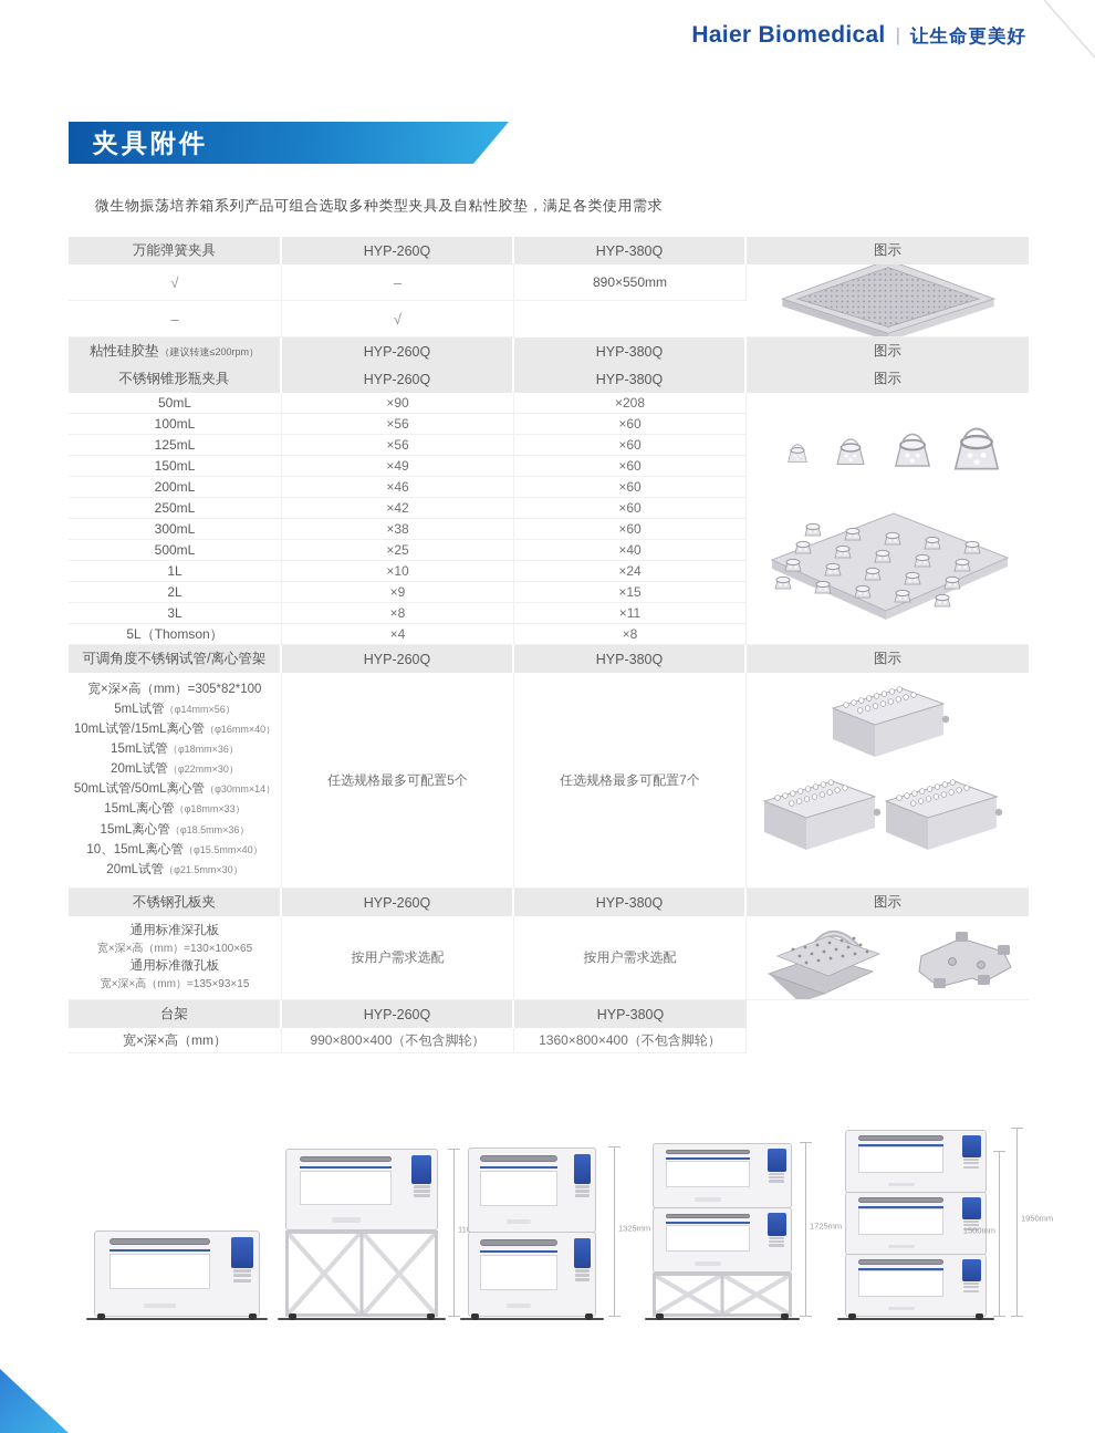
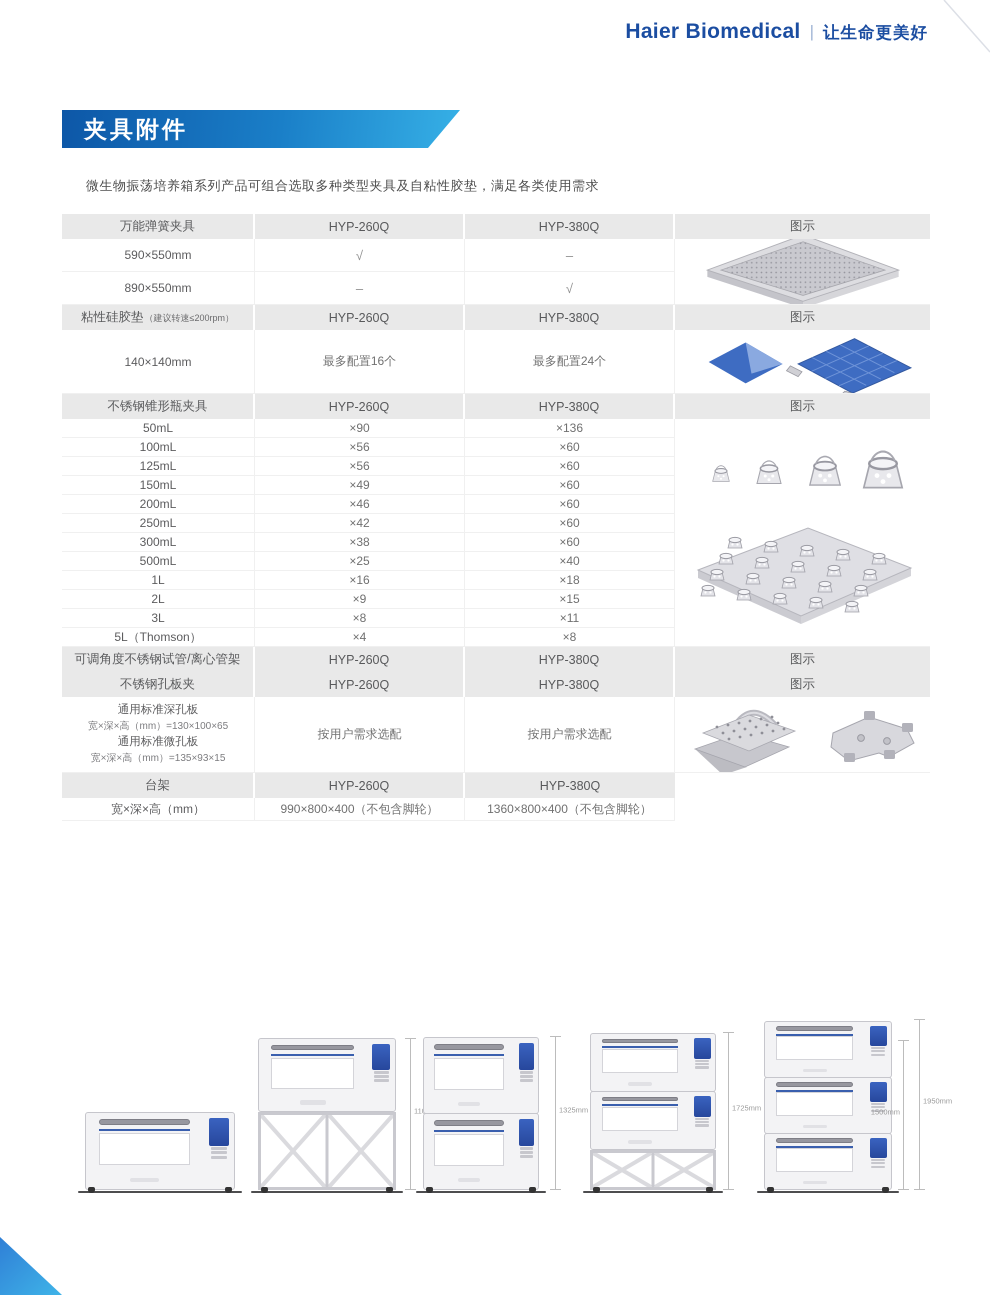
  Haier Biomedical
  |
  让生命更美好
  夹具附件
  微生物振荡培养箱系列产品可组合选取多种类型夹具及自粘性胶垫，满足各类使用需求
  万能弹簧夹具
  HYP-260Q
  HYP-380Q
  图示
+ 590×550mm
  √
  –
  890×550mm
  –
  √
  粘性硅胶垫
  （建议转速≤200rpm）
  HYP-260Q
  HYP-380Q
  图示
+ 140×140mm
+ 最多配置16个
+ 最多配置24个
  不锈钢锥形瓶夹具
  HYP-260Q
  HYP-380Q
  图示
  50mL
  ×90
- ×208
+ ×136
  100mL
  ×56
  ×60
  125mL
  ×56
  ×60
  150mL
  ×49
  ×60
  200mL
  ×46
  ×60
  250mL
  ×42
  ×60
  300mL
  ×38
  ×60
  500mL
  ×25
  ×40
  1L
- ×10
+ ×16
- ×24
+ ×18
  2L
  ×9
  ×15
  3L
  ×8
  ×11
  5L（Thomson）
  ×4
  ×8
  可调角度不锈钢试管/离心管架
  HYP-260Q
  HYP-380Q
  图示
- 宽×深×高（mm）=305*82*100
- 5mL试管（φ14mm×56）
- 10mL试管/15mL离心管（φ16mm×40）
- 15mL试管（φ18mm×36）
- 20mL试管（φ22mm×30）
- 50mL试管/50mL离心管（φ30mm×14）
- 15mL离心管（φ18mm×33）
- 15mL离心管（φ18.5mm×36）
- 10、15mL离心管（φ15.5mm×40）
- 20mL试管（φ21.5mm×30）
- 任选规格最多可配置5个
- 任选规格最多可配置7个
  不锈钢孔板夹
  HYP-260Q
  HYP-380Q
  图示
  通用标准深孔板
  宽×深×高（mm）=130×100×65
  通用标准微孔板
  宽×深×高（mm）=135×93×15
  按用户需求选配
  按用户需求选配
  台架
  HYP-260Q
  HYP-380Q
  宽×深×高（mm）
  990×800×400（不包含脚轮）
  1360×800×400（不包含脚轮）
  1325mm
  1725mm
  1500mm
  1950mm
